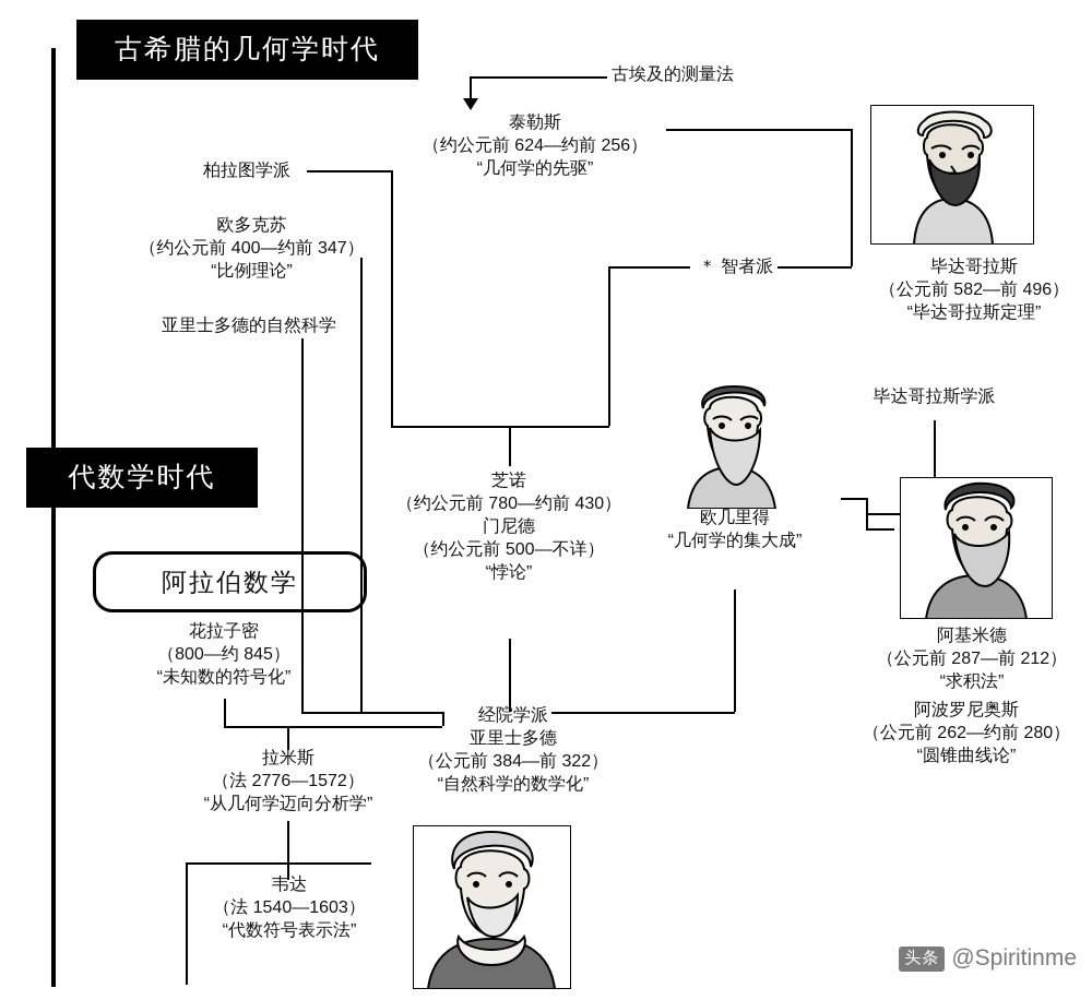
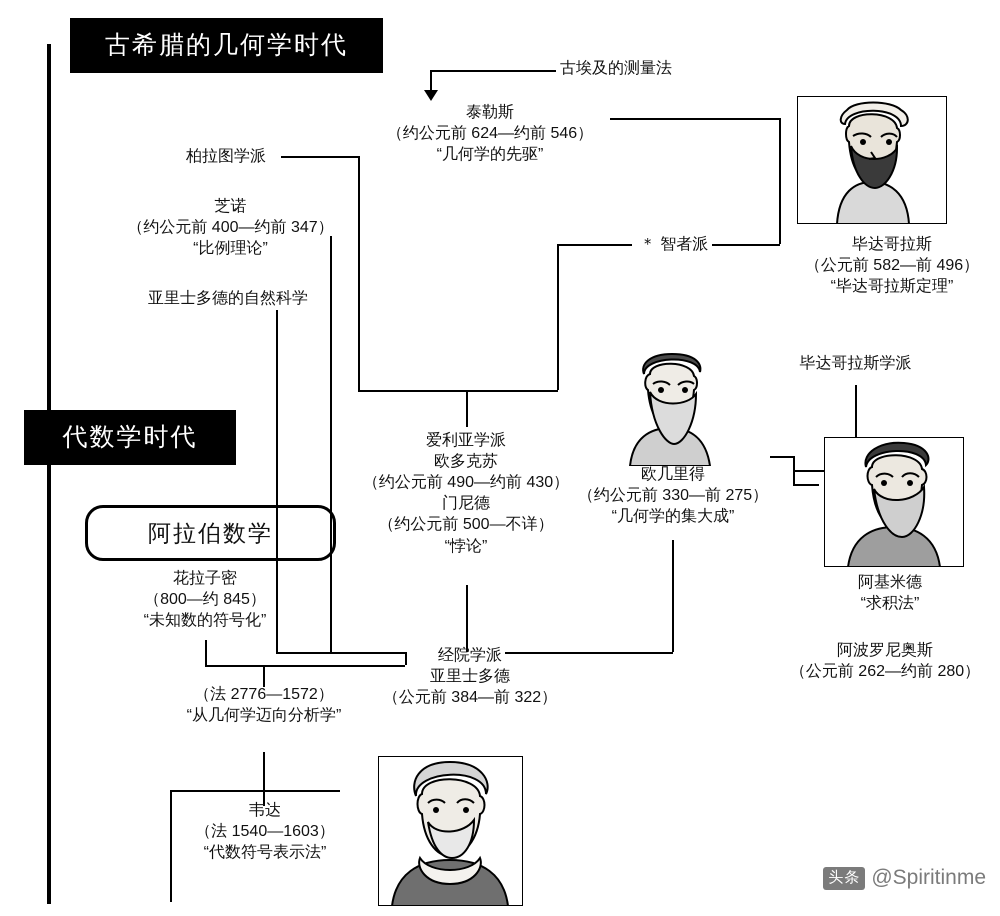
  古希腊的几何学时代
  代数学时代
  阿拉伯数学
  古埃及的测量法
  泰勒斯
- （约公元前 624—约前 256）
+ （约公元前 624—约前 546）
  “几何学的先驱”
  柏拉图学派
- 欧多克苏
+ 芝诺
  （约公元前 400—约前 347）
  “比例理论”
  亚里士多德的自然科学
  ＊ 智者派
  毕达哥拉斯
  （公元前 582—前 496）
  “毕达哥拉斯定理”
  毕达哥拉斯学派
+ 爱利亚学派
- 芝诺
+ 欧多克苏
- （约公元前 780—约前 430）
+ （约公元前 490—约前 430）
  门尼德
  （约公元前 500—不详）
  “悖论”
  欧几里得
+ （约公元前 330—前 275）
  “几何学的集大成”
  阿基米德
- （公元前 287—前 212）
  “求积法”
  阿波罗尼奥斯
  （公元前 262—约前 280）
- “圆锥曲线论”
  花拉子密
  （800—约 845）
  “未知数的符号化”
  经院学派
  亚里士多德
  （公元前 384—前 322）
- “自然科学的数学化”
- 拉米斯
  （法 2776—1572）
  “从几何学迈向分析学”
  韦达
  （法 1540—1603）
  “代数符号表示法”
  头条
  @Spiritinme
